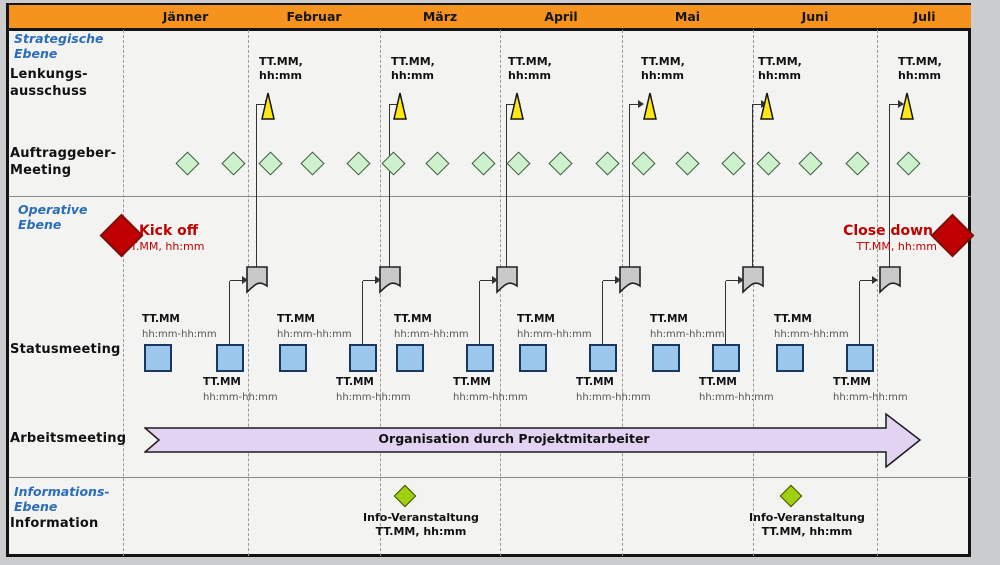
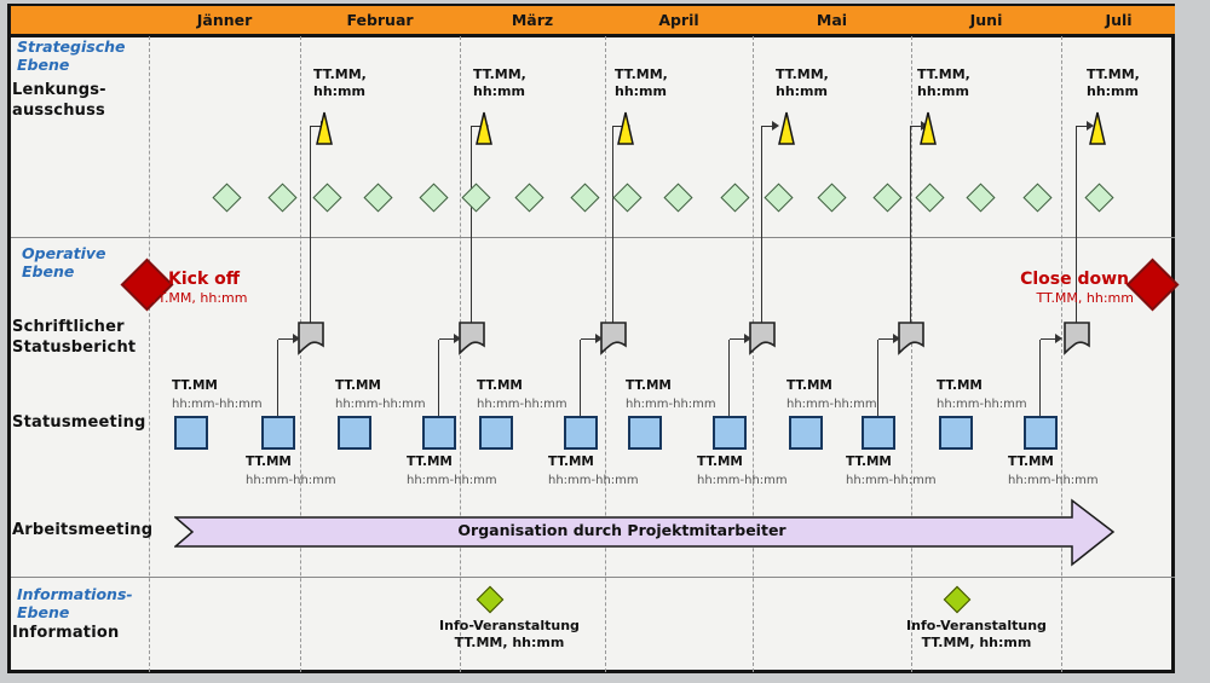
  Jänner
  Februar
  März
  April
  Mai
  Juni
  Juli
  Strategische
  Ebene
  Lenkungs-
  ausschuss
- Auftraggeber-
- Meeting
  Operative
  Ebene
+ Schriftlicher
+ Statusbericht
  Statusmeeting
  Arbeitsmeeting
  Informations-
  Ebene
  Information
  TT.MM,
  hh:mm
  TT.MM,
  hh:mm
  TT.MM,
  hh:mm
  TT.MM,
  hh:mm
  TT.MM,
  hh:mm
  TT.MM,
  hh:mm
  TT.MM
  hh:mm-hh:mm
  TT.MM
  hh:mm-hh:mm
  TT.MM
  hh:mm-hh:mm
  TT.MM
  hh:mm-hh:mm
  TT.MM
  hh:mm-hh:mm
  TT.MM
  hh:mm-hh:mm
  TT.MM
  hh:mm-hh:mm
  TT.MM
  hh:mm-hh:mm
  TT.MM
  hh:mm-hh:mm
  TT.MM
  hh:mm-hh:mm
  TT.MM
  hh:mm-hh:mm
  TT.MM
  hh:mm-hh:mm
  Kick off
  TT.MM, hh:mm
  Close down
  TT.MM, hh:mm
  Organisation durch Projektmitarbeiter
  Info-Veranstaltung
  TT.MM, hh:mm
  Info-Veranstaltung
  TT.MM, hh:mm
